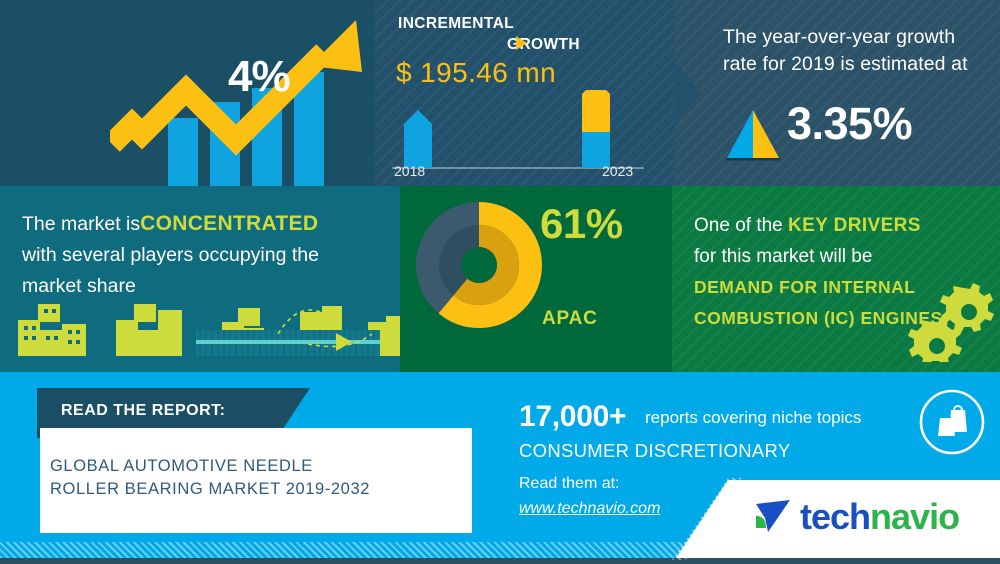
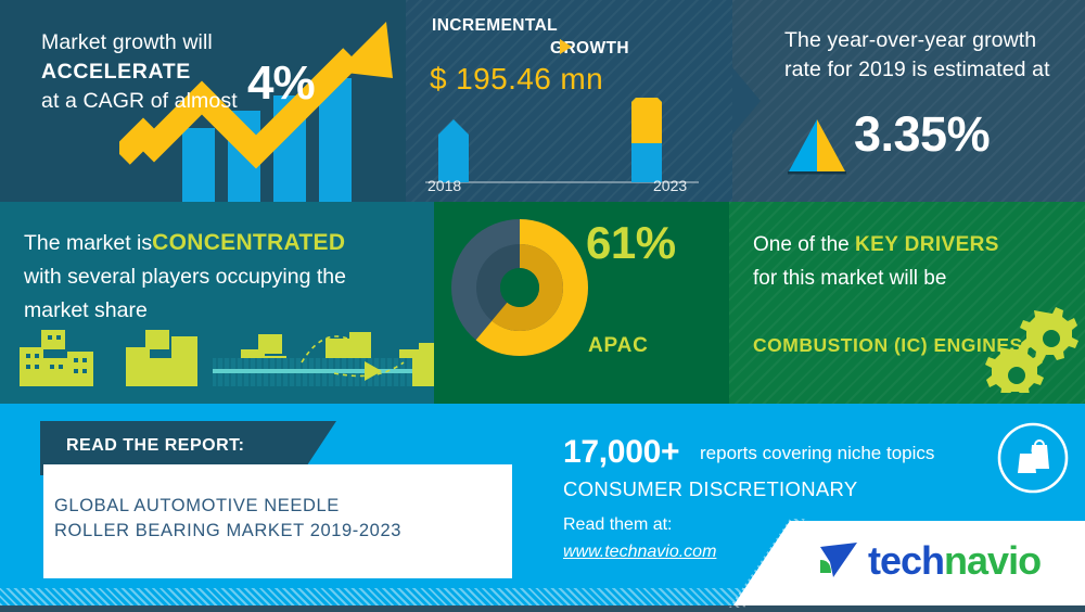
+ Market growth will ACCELERATE
+ at a CAGR of almost
  4%
  INCREMENTAL
  GROWTH
  $ 195.46 mn
  2018
  2023
  The year-over-year growth
  rate for 2019 is estimated at
  3.35%
  The market isCONCENTRATED
  with several players occupying the
  market share
  61%
  APAC
  One of the KEY DRIVERS
  for this market will be
- DEMAND FOR INTERNAL
  COMBUSTION (IC) ENGINES
  READ THE REPORT:
  GLOBAL AUTOMOTIVE NEEDLE
- ROLLER BEARING MARKET 2019-2032
+ ROLLER BEARING MARKET 2019-2023
  17,000+
  reports covering niche topics
  CONSUMER DISCRETIONARY
  Read them at:
  www.technavio.com
  technavio
